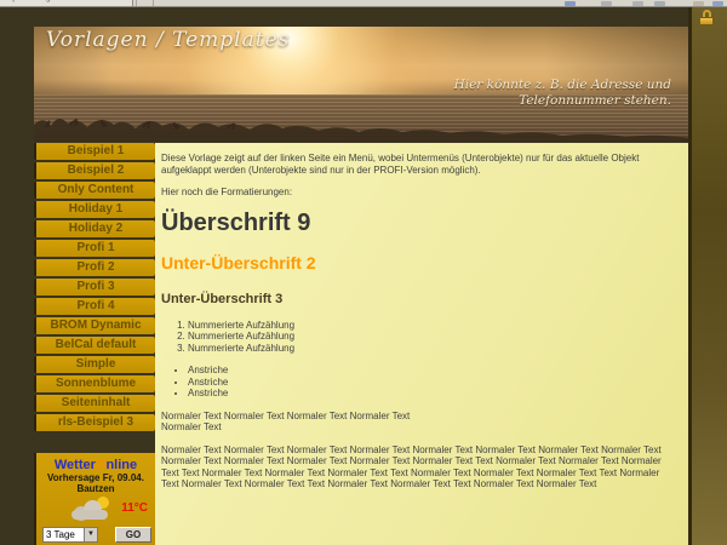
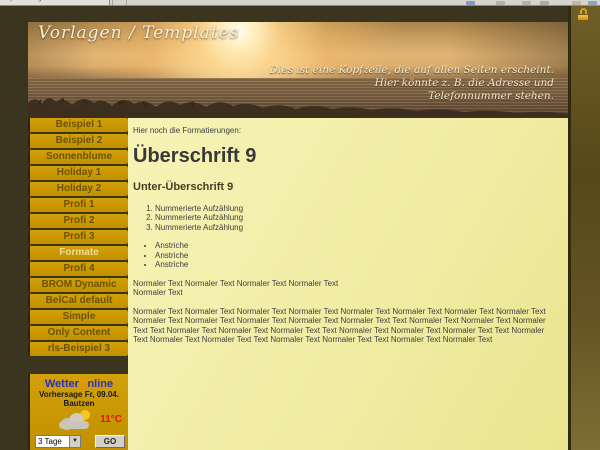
  Vorlagen / Templates
+ Dies ist eine Kopfzeile, die auf allen Seiten erscheint.
  Hier könnte z. B. die Adresse und
  Telefonnummer stehen.
  Beispiel 1
  Beispiel 2
- Only Content
+ Sonnenblume
  Holiday 1
  Holiday 2
  Profi 1
  Profi 2
  Profi 3
+ Formate
  Profi 4
  BROM Dynamic
  BelCal default
  Simple
- Sonnenblume
+ Only Content
- Seiteninhalt
  rls-Beispiel 3
  WetterOnline
  Vorhersage Fr, 09.04.
  Bautzen
  11°C
  3 Tage
  GO
- Diese Vorlage zeigt auf der linken Seite ein Menü, wobei Untermenüs (Unterobjekte) nur für das aktuelle Objekt aufgeklappt werden (Unterobjekte sind nur in der PROFI-Version möglich).
  Hier noch die Formatierungen:
  Überschrift 9
- Unter-Überschrift 2
- Unter-Überschrift 3
+ Unter-Überschrift 9
  Nummerierte Aufzählung
  Nummerierte Aufzählung
  Nummerierte Aufzählung
  Anstriche
  Anstriche
  Anstriche
  Normaler Text Normaler Text Normaler Text Normaler Text
  Normaler Text
  Normaler Text Normaler Text Normaler Text Normaler Text Normaler Text Normaler Text Normaler Text Normaler Text Normaler Text Normaler Text Normaler Text Normaler Text Normaler Text Text Normaler Text Normaler Text Normaler Text Text Normaler Text Normaler Text Normaler Text Text Normaler Text Normaler Text Normaler Text Text Normaler Text Normaler Text Normaler Text Text Normaler Text Normaler Text Text Normaler Text Normaler Text
